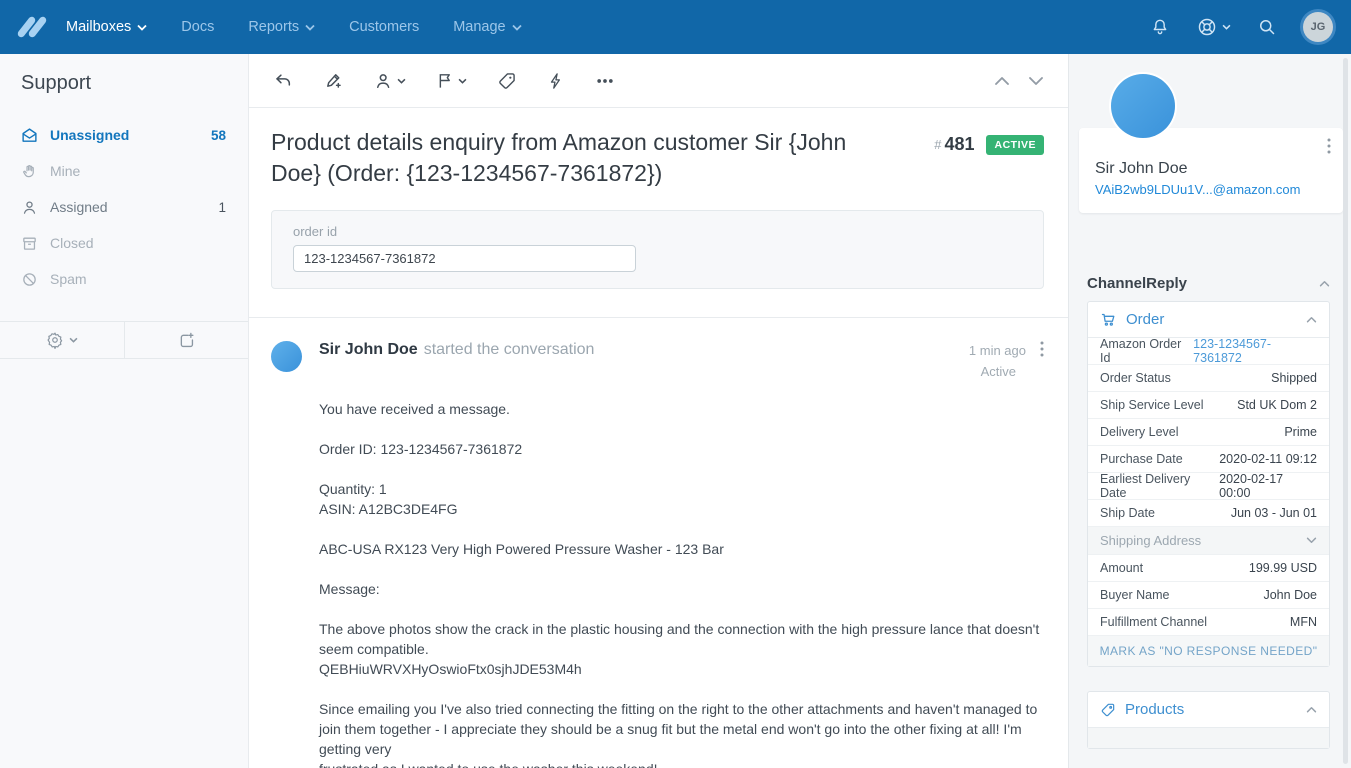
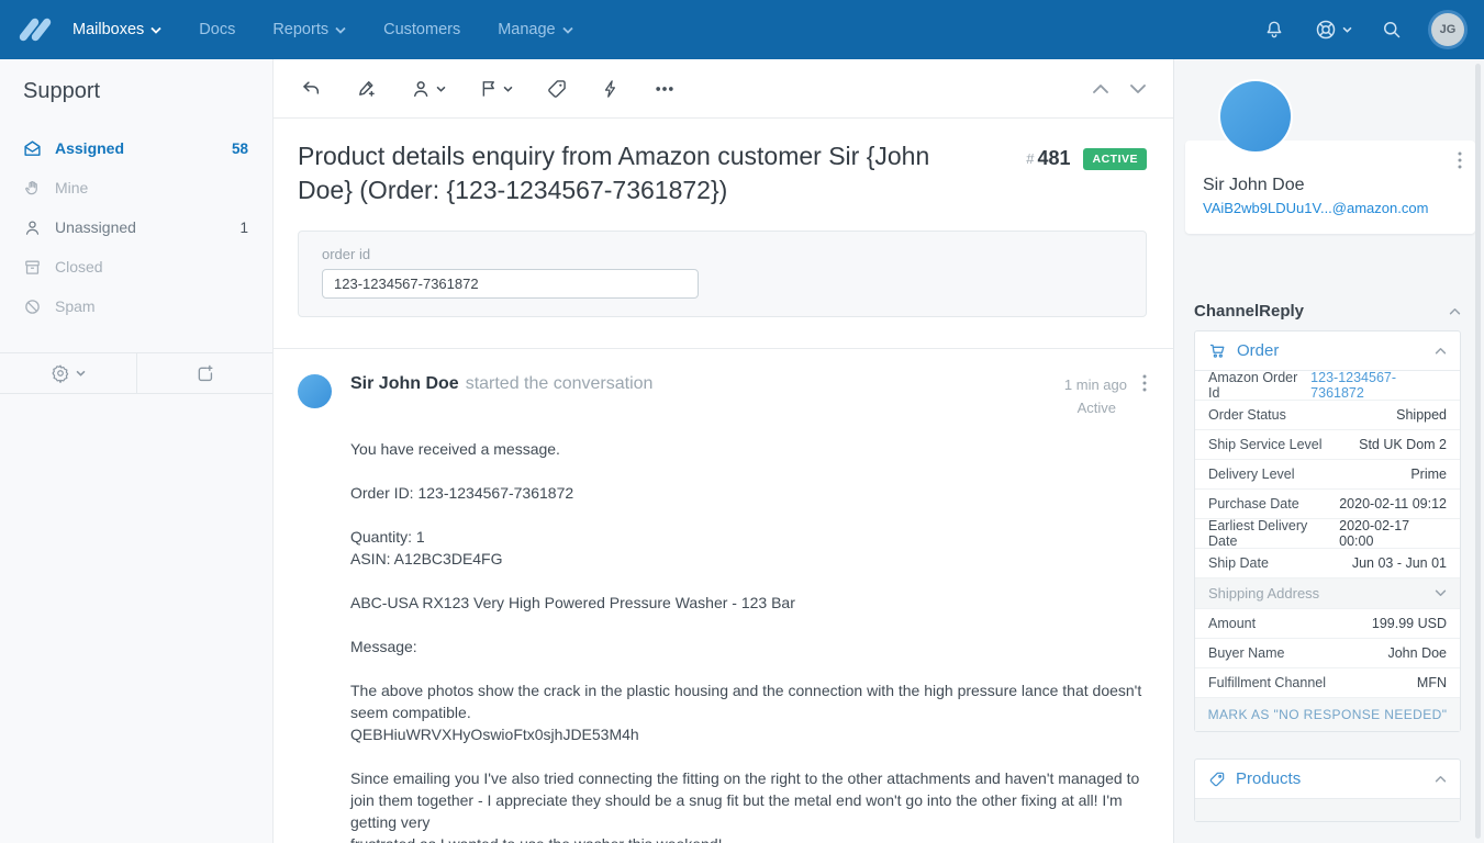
  Mailboxes
  Docs
  Reports
  Customers
  Manage
  JG
  Support
- Unassigned
+ Assigned
  58
  Mine
- Assigned
+ Unassigned
  1
  Closed
  Spam
  Product details enquiry from Amazon customer Sir {John Doe} (Order: {123-1234567-7361872})
  #
  481
  ACTIVE
  order id
  123-1234567-7361872
  Sir John Doe
  started the conversation
  1 min ago
  Active
  You have received a message.
  Order ID: 123-1234567-7361872
  Quantity: 1
  ASIN: A12BC3DE4FG
  ABC-USA RX123 Very High Powered Pressure Washer - 123 Bar
  Message:
  The above photos show the crack in the plastic housing and the connection with the high pressure lance that doesn't seem compatible.
  QEBHiuWRVXHyOswioFtx0sjhJDE53M4h
  Since emailing you I've also tried connecting the fitting on the right to the other attachments and haven't managed to join them together - I appreciate they should be a snug fit but the metal end won't go into the other fixing at all! I'm getting very
  Sir John Doe
  VAiB2wb9LDUu1V...@amazon.com
  ChannelReply
  Order
  Amazon Order Id
  123-1234567-7361872
  Order Status
  Shipped
  Ship Service Level
  Std UK Dom 2
  Delivery Level
  Prime
  Purchase Date
  2020-02-11 09:12
  Earliest Delivery Date
  2020-02-17 00:00
  Ship Date
  Jun 03 - Jun 01
  Shipping Address
  Amount
  199.99 USD
  Buyer Name
  John Doe
  Fulfillment Channel
  MFN
  MARK AS "NO RESPONSE NEEDED"
  Products
